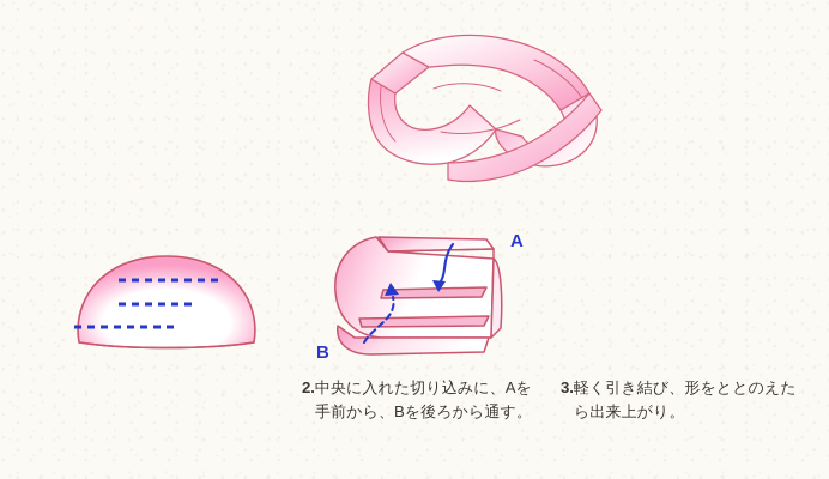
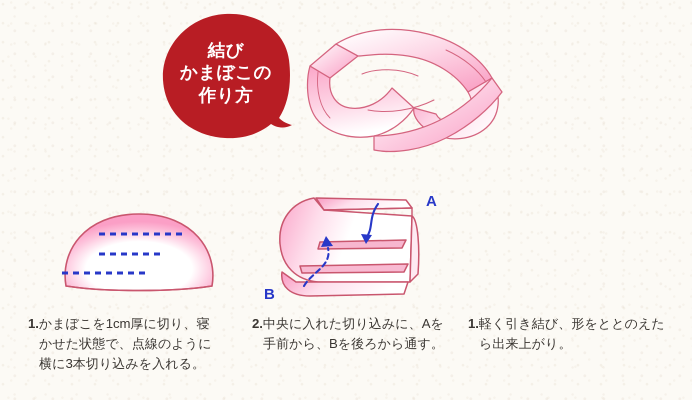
+ 結び
+ かまぼこの
+ 作り方
  A
  B
+ 1.かまぼこを1cm厚に切り、寝
+ かせた状態で、点線のように
+ 横に3本切り込みを入れる。
  2.中央に入れた切り込みに、Aを
  手前から、Bを後ろから通す。
- 3.軽く引き結び、形をととのえた
+ 1.軽く引き結び、形をととのえた
  ら出来上がり。
